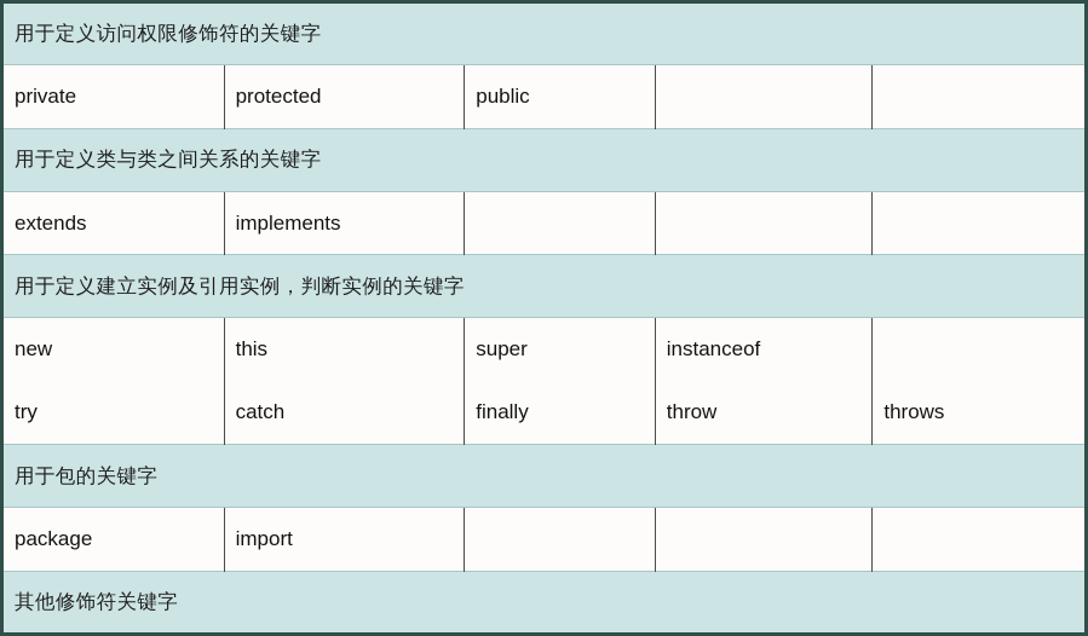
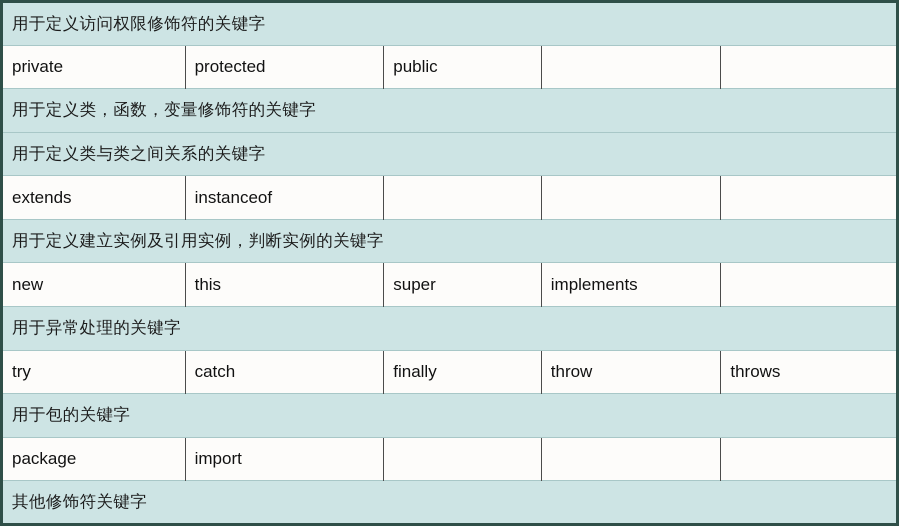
  用于定义访问权限修饰符的关键字
  private	protected	public
+ 用于定义类，函数，变量修饰符的关键字
  用于定义类与类之间关系的关键字
- extends	implements
+ extends	instanceof
  用于定义建立实例及引用实例，判断实例的关键字
- new	this	super	instanceof
+ new	this	super	implements
+ 用于异常处理的关键字
  try	catch	finally	throw	throws
  用于包的关键字
  package	import
  其他修饰符关键字
